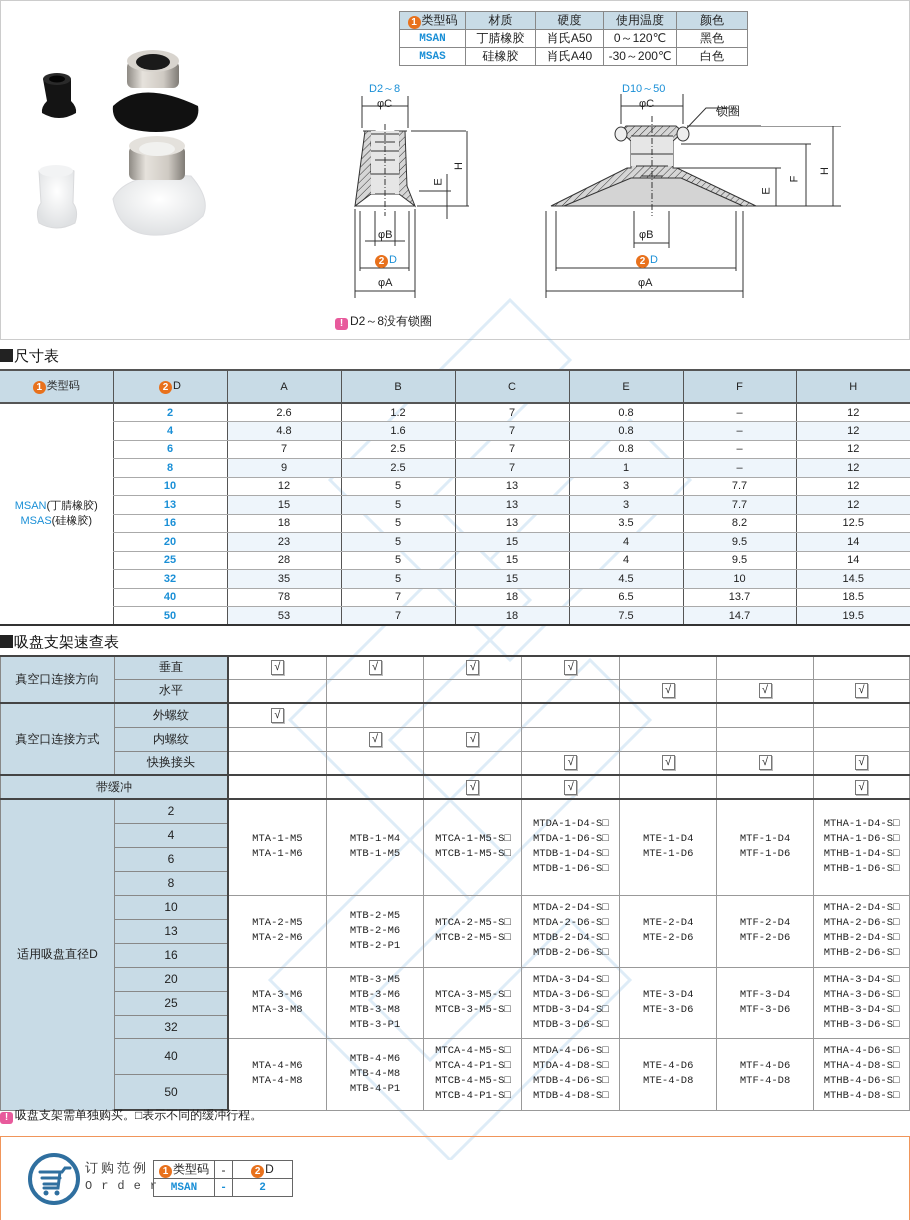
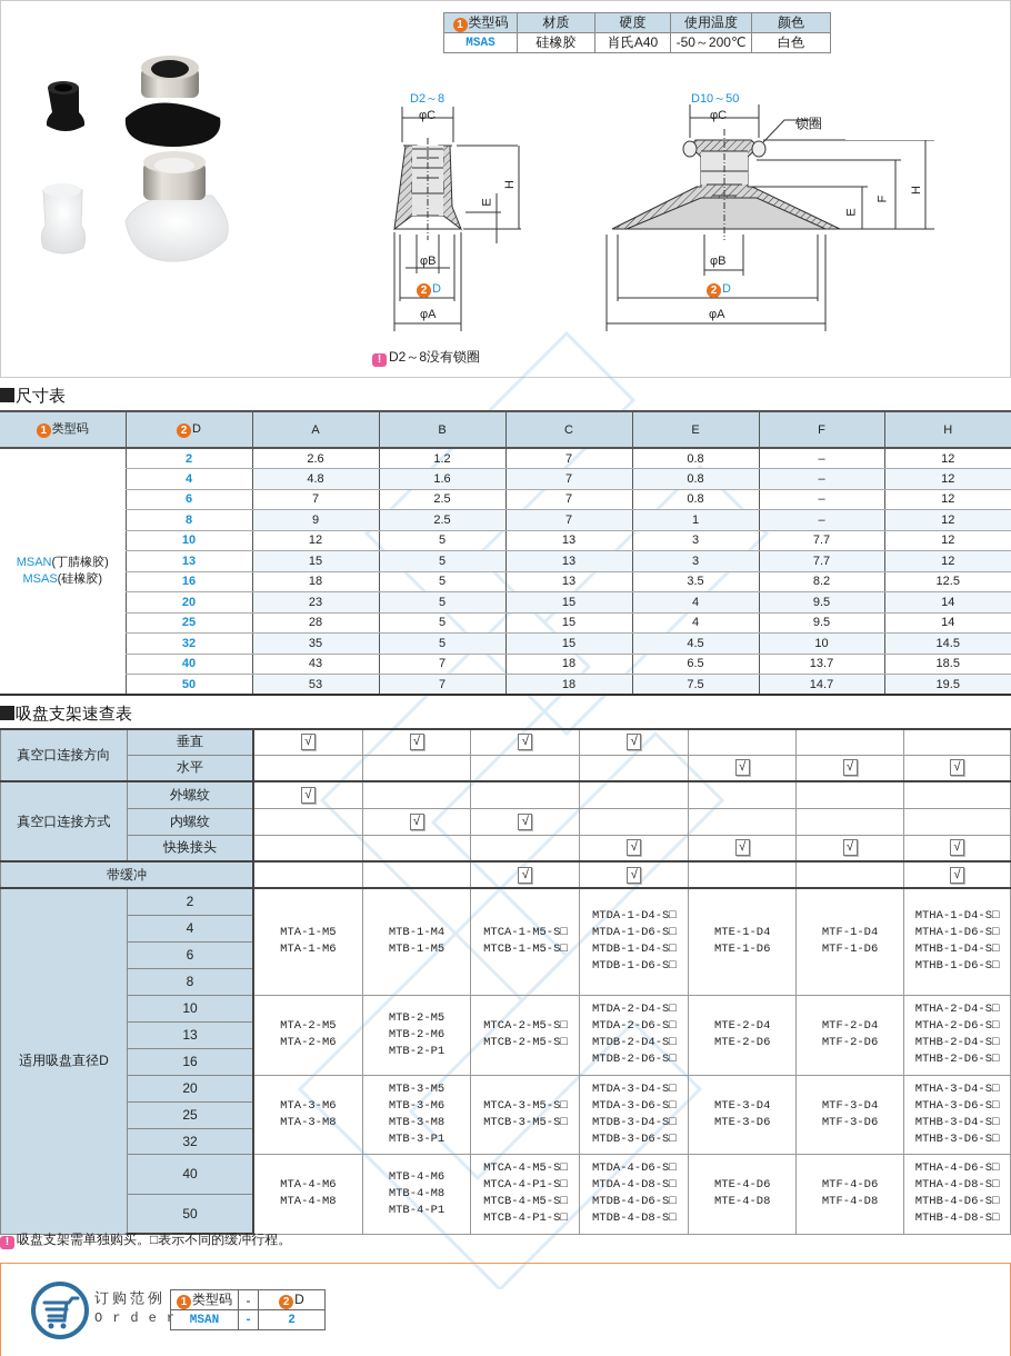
  1 类型码	材质	硬度	使用温度	颜色
- MSAN	丁腈橡胶	肖氏A50	0～120℃	黑色
- MSAS	硅橡胶	肖氏A40	-30～200℃	白色
+ MSAS	硅橡胶	肖氏A40	-50～200℃	白色
  D2～8
  φC
  φB
  2 D
  φA
  D10～50
  φC
  锁圈
  φB
  2 D
  φA
  ! D2～8没有锁圈
  尺寸表
  1 类型码	2 D	A	B	C	E	F	H
  MSAN(丁腈橡胶)MSAS(硅橡胶)	2	2.6	1.2	7	0.8	–	12
  4	4.8	1.6	7	0.8	–	12
  6	7	2.5	7	0.8	–	12
  8	9	2.5	7	1	–	12
  10	12	5	13	3	7.7	12
  13	15	5	13	3	7.7	12
  16	18	5	13	3.5	8.2	12.5
  20	23	5	15	4	9.5	14
  25	28	5	15	4	9.5	14
  32	35	5	15	4.5	10	14.5
- 40	78	7	18	6.5	13.7	18.5
+ 40	43	7	18	6.5	13.7	18.5
  50	53	7	18	7.5	14.7	19.5
  吸盘支架速查表
  真空口连接方向	垂直	√	√	√	√
  水平					√	√	√
  真空口连接方式	外螺纹	√
  内螺纹		√	√
  快换接头				√	√	√	√
  带缓冲			√	√			√
  适用吸盘直径D	2	MTA-1-M5MTA-1-M6	MTB-1-M4MTB-1-M5	MTCA-1-M5-S□MTCB-1-M5-S□	MTDA-1-D4-S□MTDA-1-D6-S□MTDB-1-D4-S□MTDB-1-D6-S□	MTE-1-D4MTE-1-D6	MTF-1-D4MTF-1-D6	MTHA-1-D4-S□MTHA-1-D6-S□MTHB-1-D4-S□MTHB-1-D6-S□
  4
  6
  8
  10	MTA-2-M5MTA-2-M6	MTB-2-M5MTB-2-M6MTB-2-P1	MTCA-2-M5-S□MTCB-2-M5-S□	MTDA-2-D4-S□MTDA-2-D6-S□MTDB-2-D4-S□MTDB-2-D6-S□	MTE-2-D4MTE-2-D6	MTF-2-D4MTF-2-D6	MTHA-2-D4-S□MTHA-2-D6-S□MTHB-2-D4-S□MTHB-2-D6-S□
  13
  16
  20	MTA-3-M6MTA-3-M8	MTB-3-M5MTB-3-M6MTB-3-M8MTB-3-P1	MTCA-3-M5-S□MTCB-3-M5-S□	MTDA-3-D4-S□MTDA-3-D6-S□MTDB-3-D4-S□MTDB-3-D6-S□	MTE-3-D4MTE-3-D6	MTF-3-D4MTF-3-D6	MTHA-3-D4-S□MTHA-3-D6-S□MTHB-3-D4-S□MTHB-3-D6-S□
  25
  32
  40	MTA-4-M6MTA-4-M8	MTB-4-M6MTB-4-M8MTB-4-P1	MTCA-4-M5-S□MTCA-4-P1-S□MTCB-4-M5-S□MTCB-4-P1-S□	MTDA-4-D6-S□MTDA-4-D8-S□MTDB-4-D6-S□MTDB-4-D8-S□	MTE-4-D6MTE-4-D8	MTF-4-D6MTF-4-D8	MTHA-4-D6-S□MTHA-4-D8-S□MTHB-4-D6-S□MTHB-4-D8-S□
  50
  ! 吸盘支架需单独购买。□表示不同的缓冲行程。
  订购范例
  Order
  1 类型码	-	2 D
  MSAN	-	2
